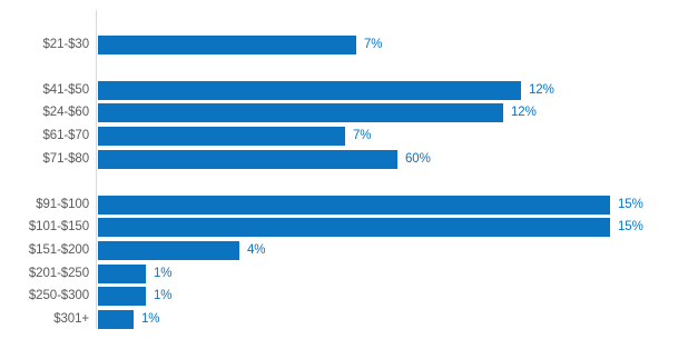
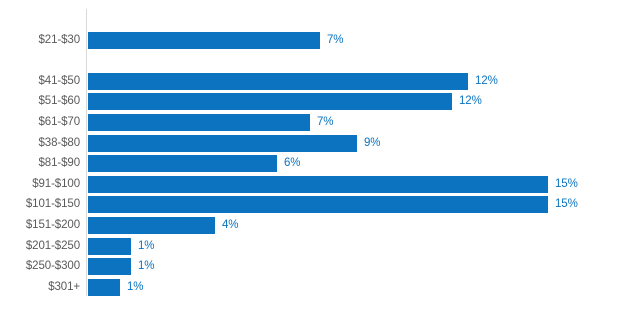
  $21-$30
  7%
  $41-$50
  12%
- $24-$60
+ $51-$60
  12%
  $61-$70
  7%
- $71-$80
+ $38-$80
- 60%
+ 9%
+ $81-$90
+ 6%
  $91-$100
  15%
  $101-$150
  15%
  $151-$200
  4%
  $201-$250
  1%
  $250-$300
  1%
  $301+
  1%
